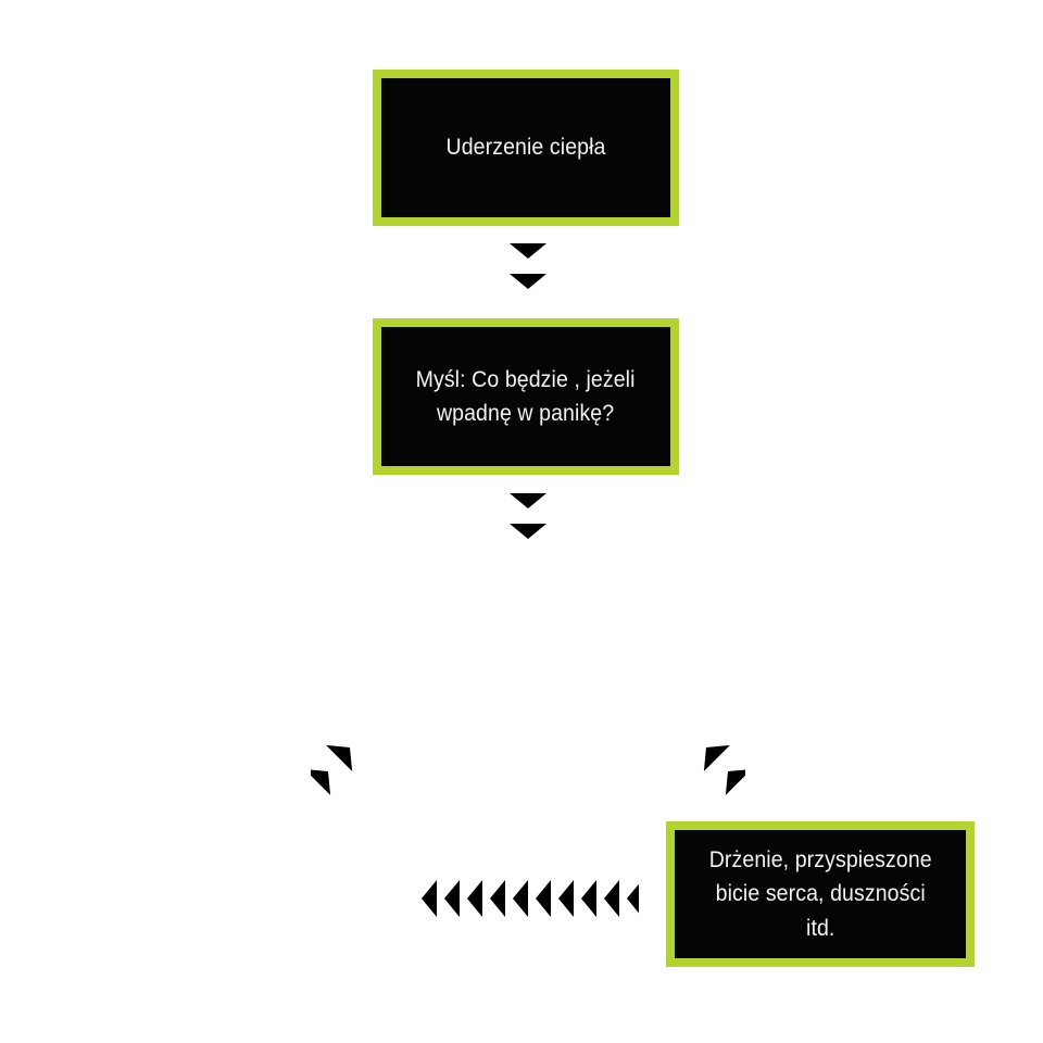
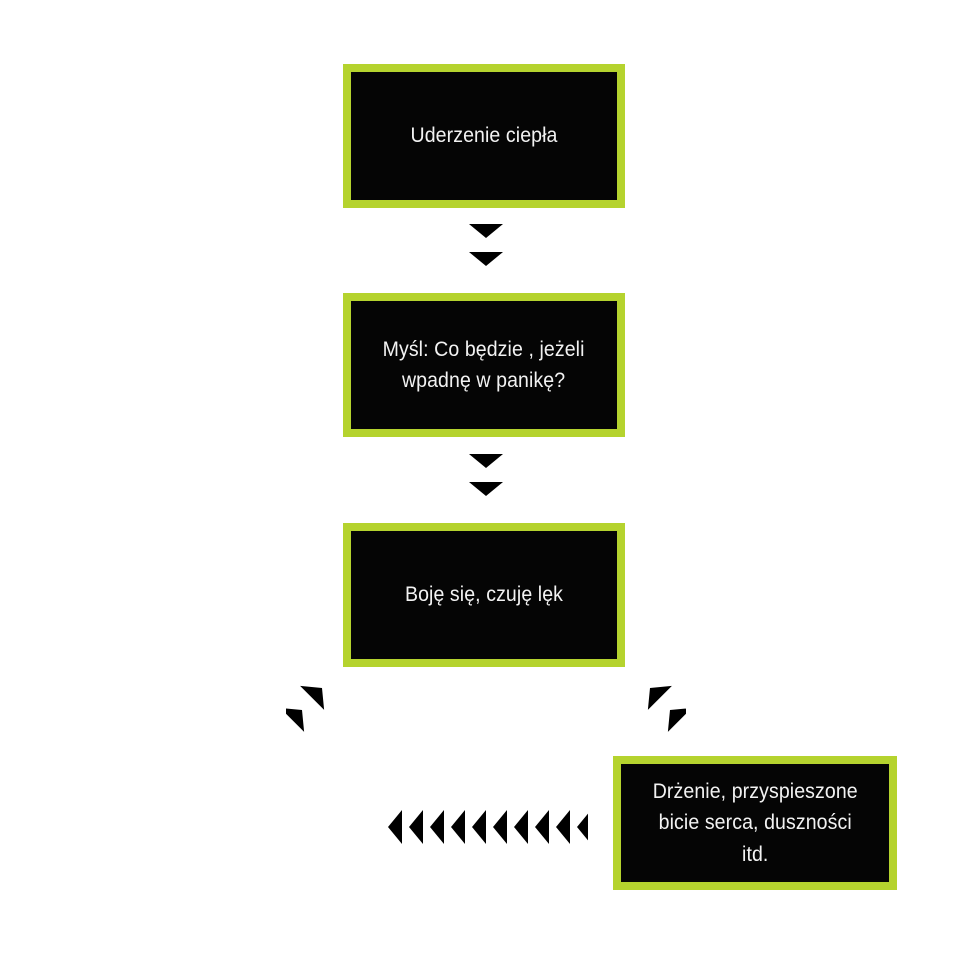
  Uderzenie ciepła
  Myśl: Co będzie , jeżeli
  wpadnę w panikę?
+ Boję się, czuję lęk
  Drżenie, przyspieszone
  bicie serca, duszności
  itd.
